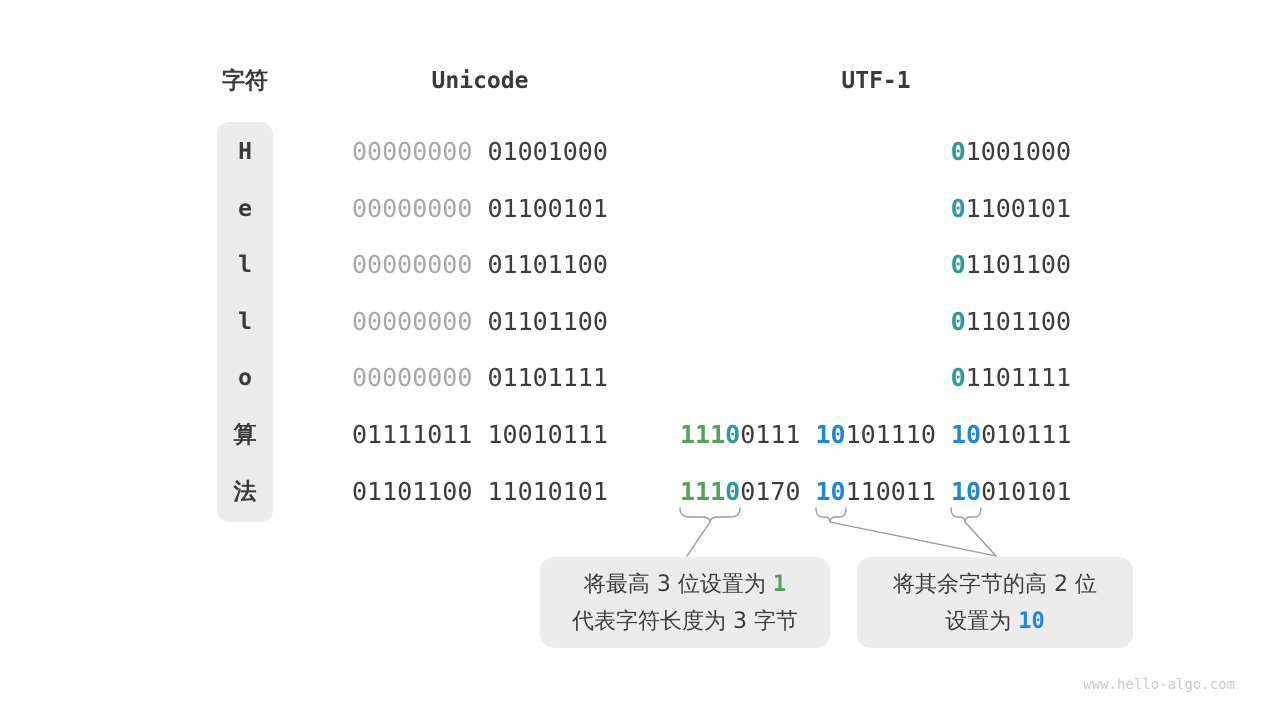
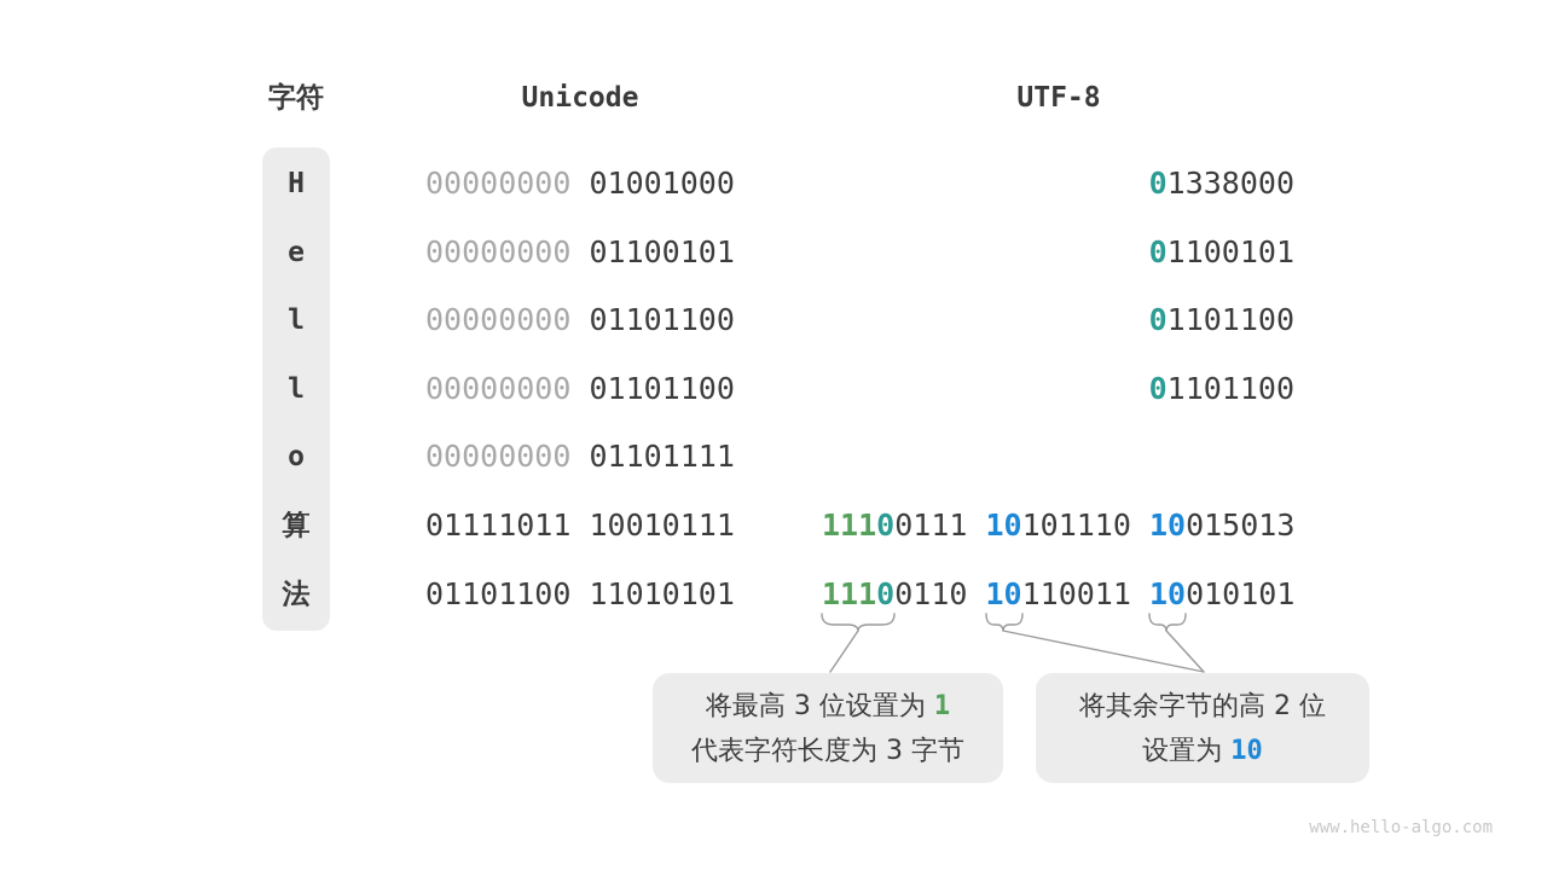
  字符
  Unicode
- UTF-1
+ UTF-8
  H
  00000000 01001000
- 01001000
+ 01338000
  e
  00000000 01100101
  01100101
  l
  00000000 01101100
  01101100
  l
  00000000 01101100
  01101100
  o
  00000000 01101111
- 01101111
  算
  01111011 10010111
- 11100111 10101110 10010111
+ 11100111 10101110 10015013
  法
  01101100 11010101
- 11100170 10110011 10010101
+ 11100110 10110011 10010101
  将最高 3 位设置为 1
  代表字符长度为 3 字节
  将其余字节的高 2 位
  设置为 10
  www.hello-algo.com
